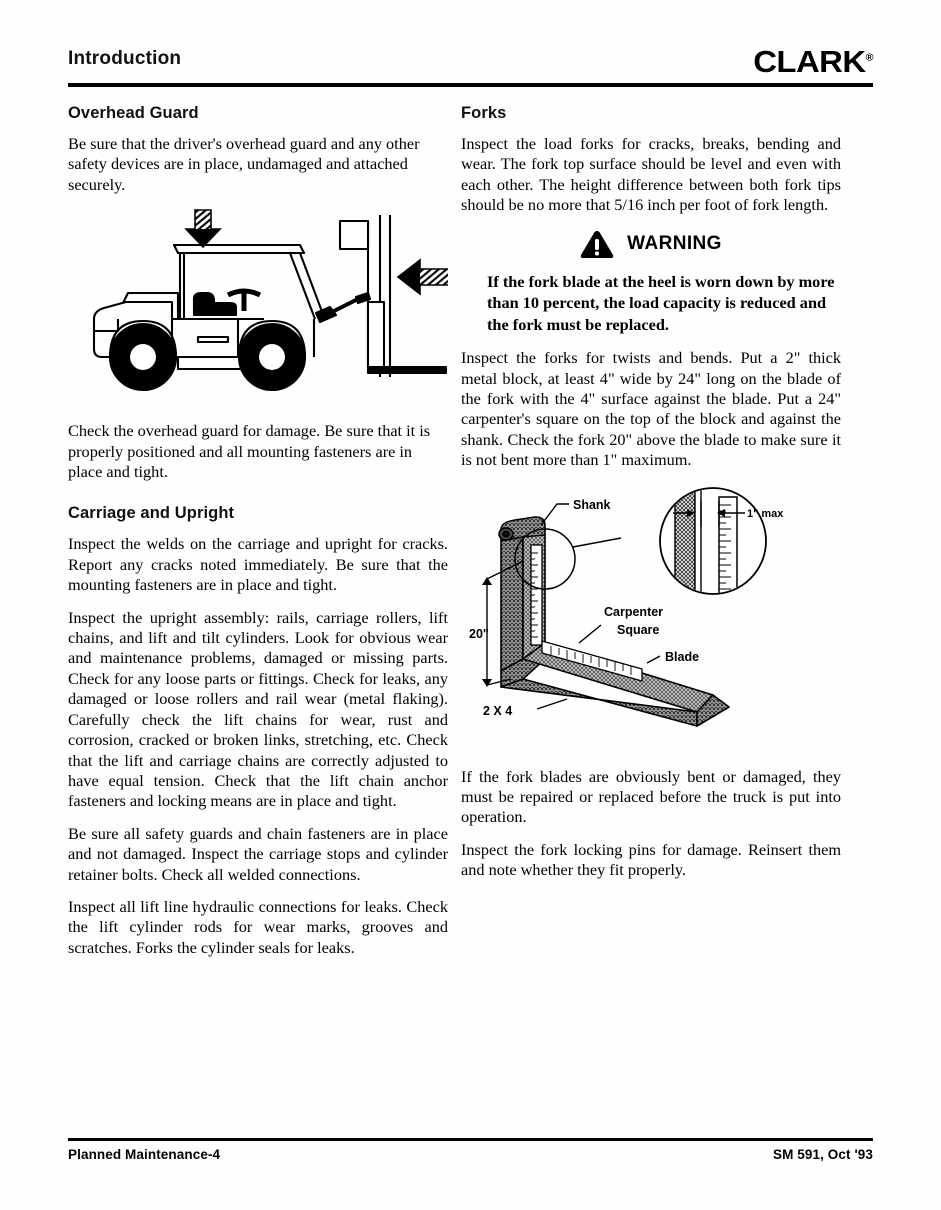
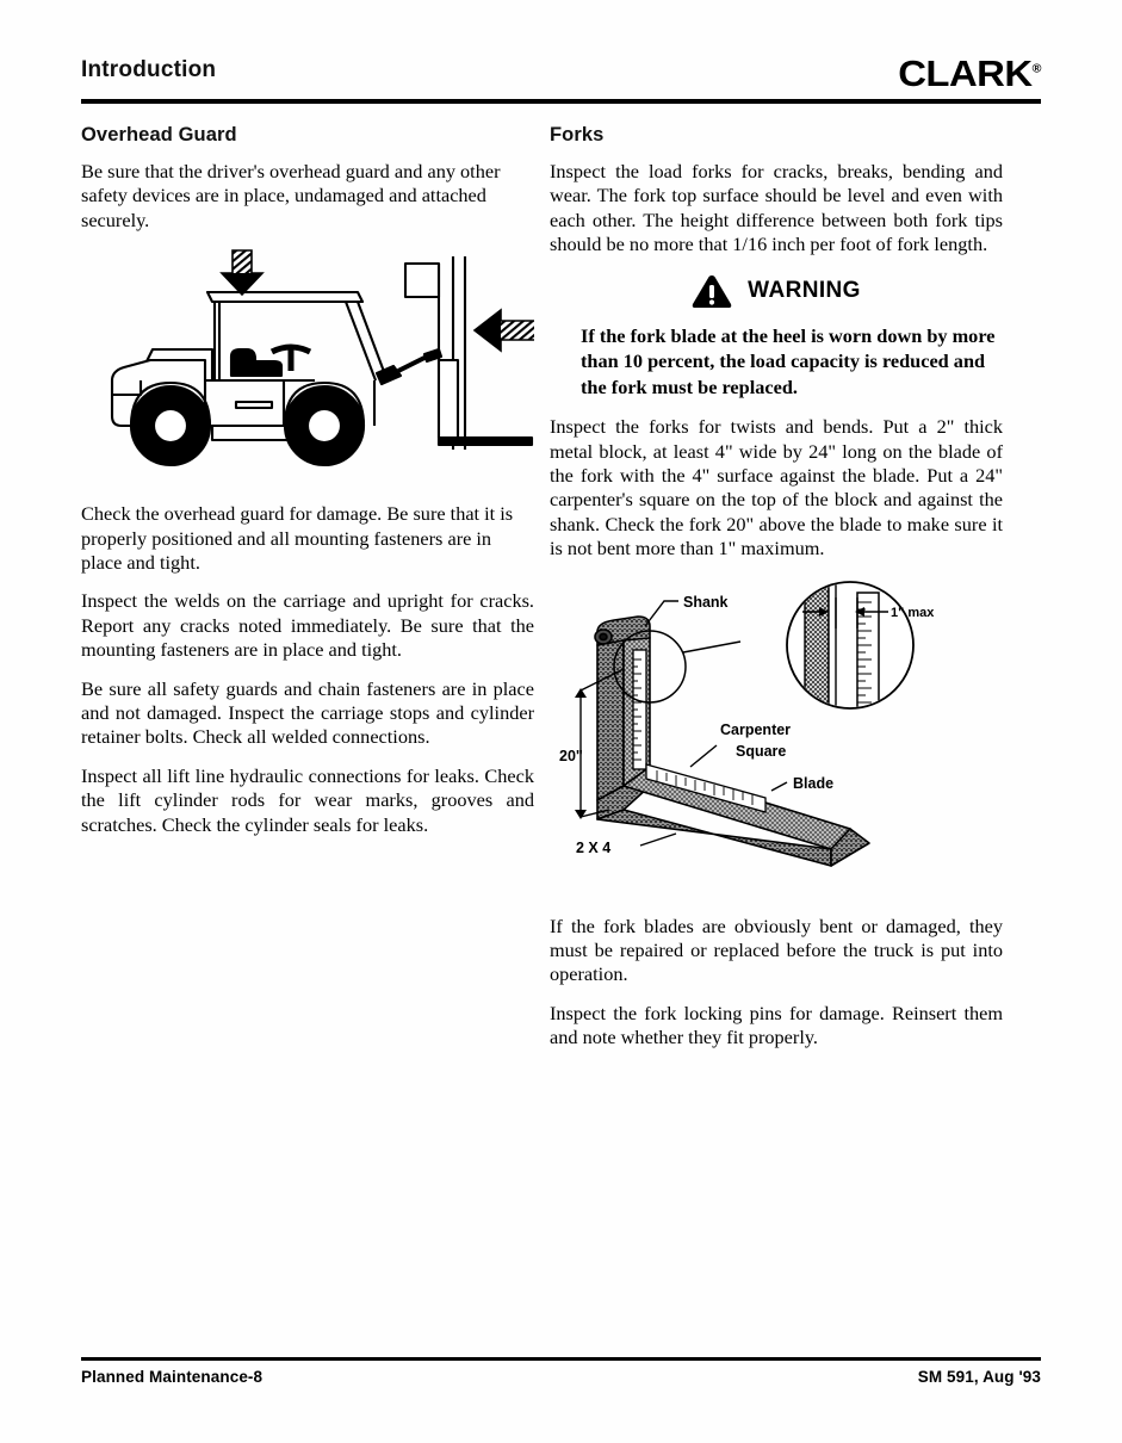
  Introduction
  CLARK®
  Overhead Guard
  Be sure that the driver's overhead guard and any other safety devices are in place, undamaged and attached securely.
  Check the overhead guard for damage. Be sure that it is properly positioned and all mounting fasteners are in place and tight.
- Carriage and Upright
  Inspect the welds on the carriage and upright for cracks. Report any cracks noted immediately. Be sure that the mounting fasteners are in place and tight.
- Inspect the upright assembly: rails, carriage rollers, lift chains, and lift and tilt cylinders. Look for obvious wear and maintenance problems, damaged or missing parts. Check for any loose parts or fittings. Check for leaks, any damaged or loose rollers and rail wear (metal flaking). Carefully check the lift chains for wear, rust and corrosion, cracked or broken links, stretching, etc. Check that the lift and carriage chains are correctly adjusted to have equal tension. Check that the lift chain anchor fasteners and locking means are in place and tight.
  Be sure all safety guards and chain fasteners are in place and not damaged. Inspect the carriage stops and cylinder retainer bolts. Check all welded connections.
- Inspect all lift line hydraulic connections for leaks. Check the lift cylinder rods for wear marks, grooves and scratches. Forks the cylinder seals for leaks.
+ Inspect all lift line hydraulic connections for leaks. Check the lift cylinder rods for wear marks, grooves and scratches. Check the cylinder seals for leaks.
  Forks
- Inspect the load forks for cracks, breaks, bending and wear. The fork top surface should be level and even with each other. The height difference between both fork tips should be no more that 5/16 inch per foot of fork length.
+ Inspect the load forks for cracks, breaks, bending and wear. The fork top surface should be level and even with each other. The height difference between both fork tips should be no more that 1/16 inch per foot of fork length.
  WARNING
  If the fork blade at the heel is worn down by more than 10 percent, the load capacity is reduced and the fork must be replaced.
  Inspect the forks for twists and bends. Put a 2" thick metal block, at least 4" wide by 24" long on the blade of the fork with the 4" surface against the blade. Put a 24" carpenter's square on the top of the block and against the shank. Check the fork 20" above the blade to make sure it is not bent more than 1" maximum.
  20"
  2 X 4
  Shank
  Carpenter
  Square
  Blade
  1" max
  If the fork blades are obviously bent or damaged, they must be repaired or replaced before the truck is put into operation.
  Inspect the fork locking pins for damage. Reinsert them and note whether they fit properly.
- Planned Maintenance-4
+ Planned Maintenance-8
- SM 591, Oct '93
+ SM 591, Aug '93
